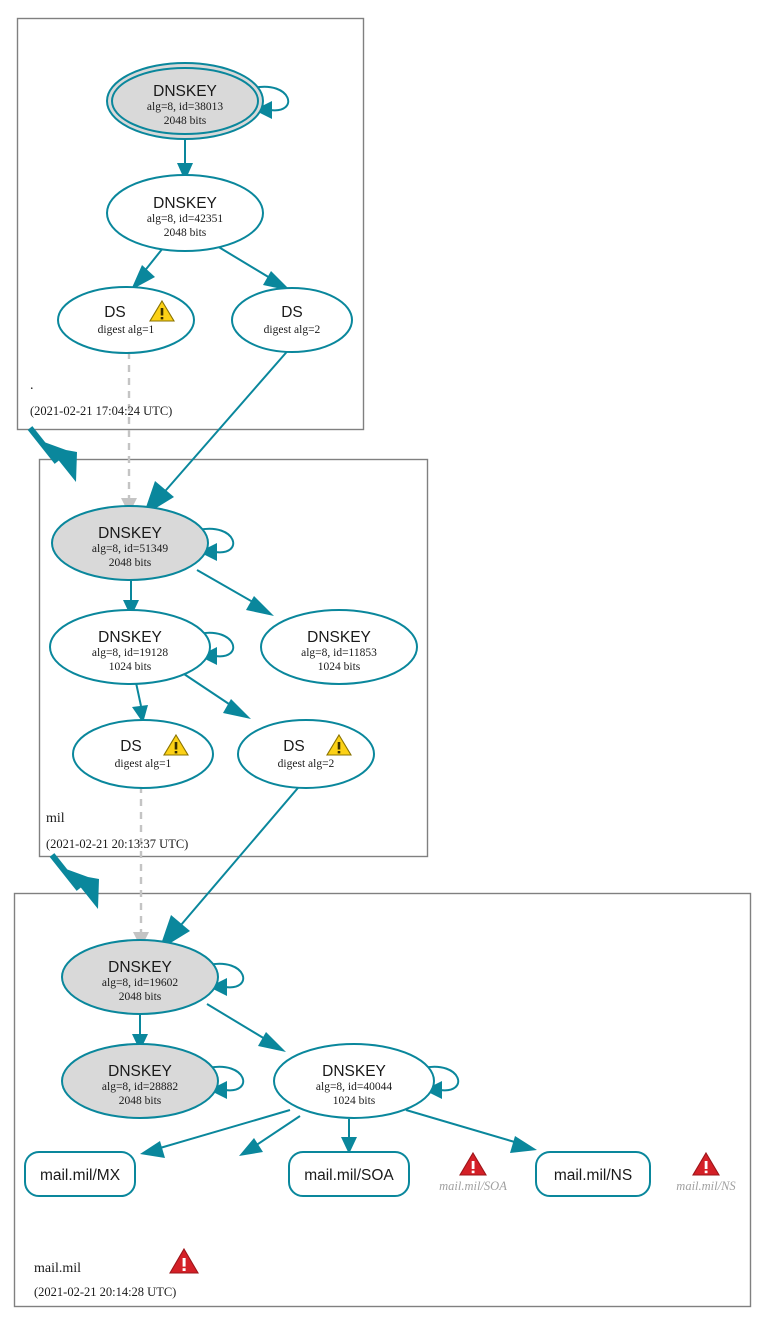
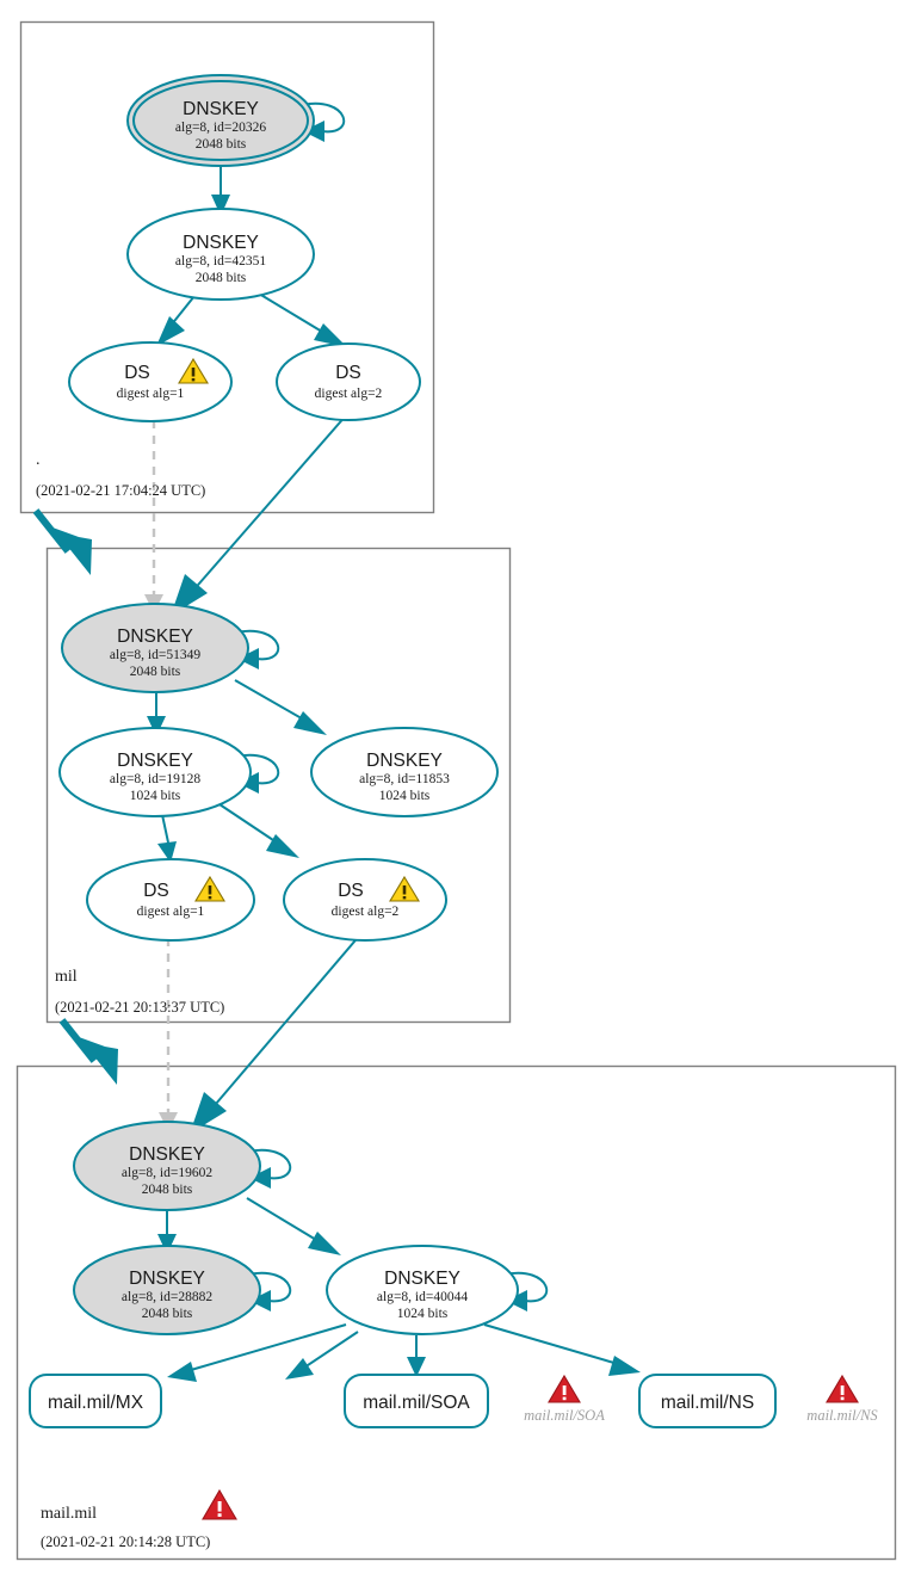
  DNSKEY
- alg=8, id=38013
+ alg=8, id=20326
  2048 bits
  DNSKEY
  alg=8, id=42351
  2048 bits
  DS
  digest alg=1
  DS
  digest alg=2
  .
  (2021-02-21 17:04:24 UTC)
  DNSKEY
  alg=8, id=51349
  2048 bits
  DNSKEY
  alg=8, id=19128
  1024 bits
  DNSKEY
  alg=8, id=11853
  1024 bits
  DS
  digest alg=1
  DS
  digest alg=2
  mil
  (2021-02-21 20:13:37 UTC)
  DNSKEY
  alg=8, id=19602
  2048 bits
  DNSKEY
  alg=8, id=28882
  2048 bits
  DNSKEY
  alg=8, id=40044
  1024 bits
  mail.mil/MX
  mail.mil/SOA
  mail.mil/NS
  mail.mil/SOA
  mail.mil/NS
  mail.mil
  (2021-02-21 20:14:28 UTC)
